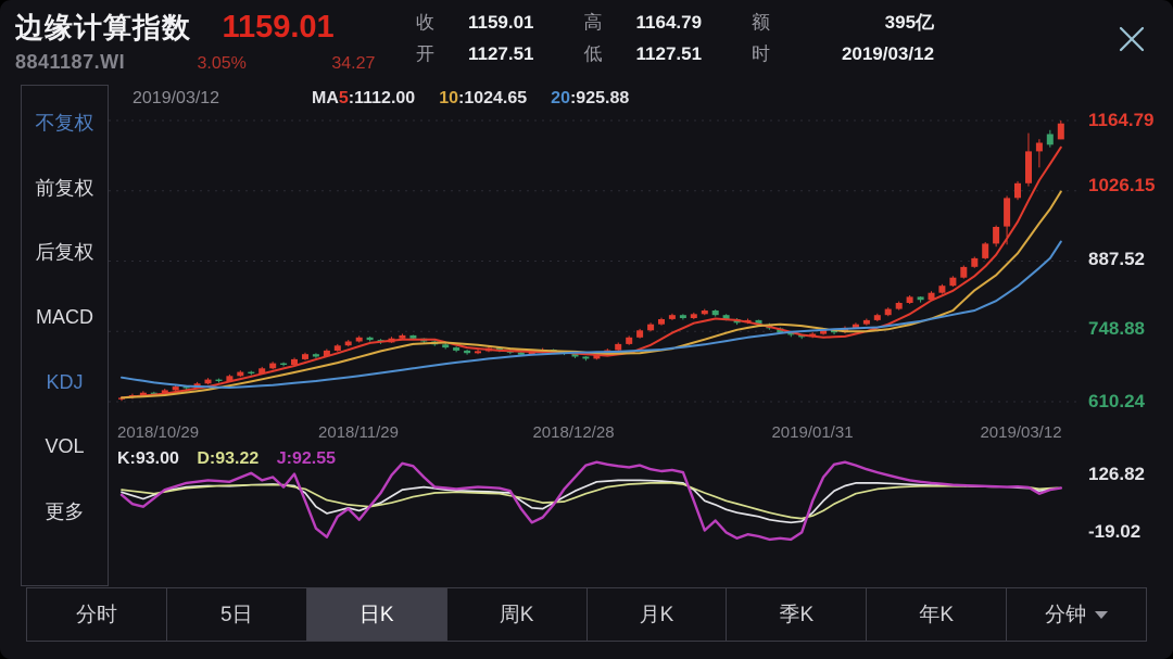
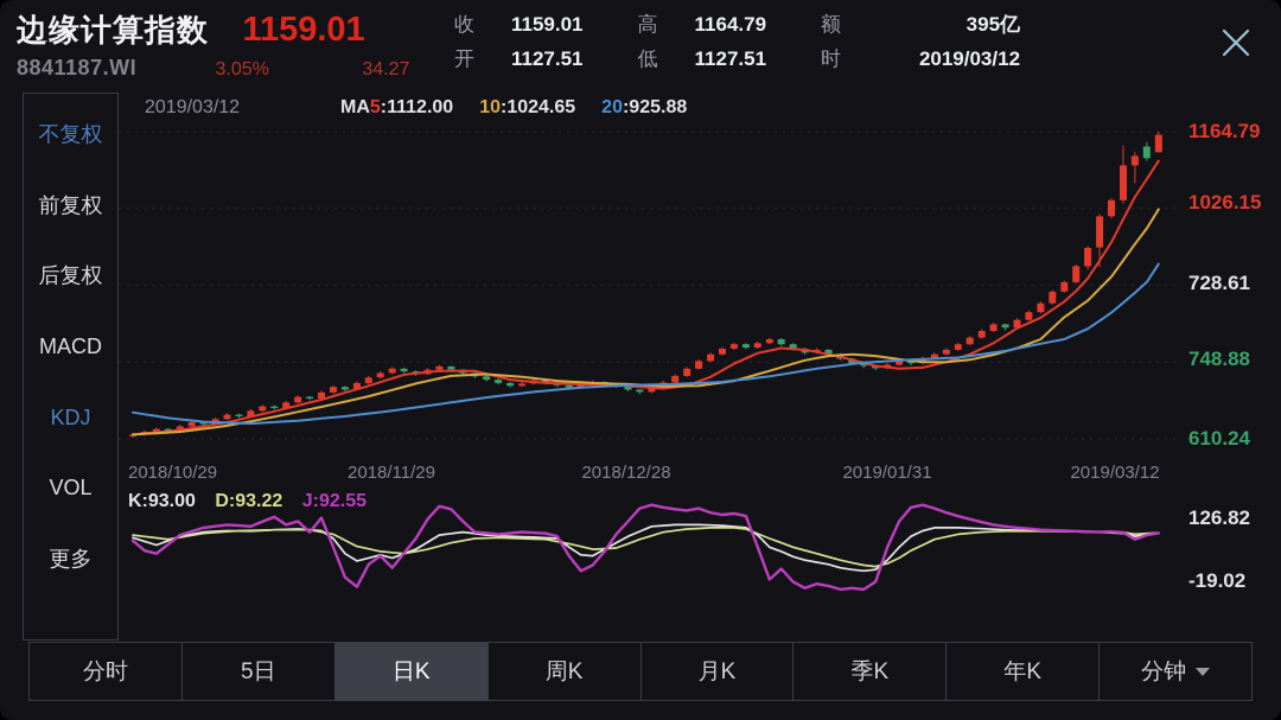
  边缘计算指数 1159.01
  8841187.WI 3.05% 34.27
  收
  1159.01
  开
  1127.51
  高
  1164.79
  低
  1127.51
  额
  395亿
  时
  2019/03/12
  不复权
  前复权
  后复权
  MACD
  KDJ
  VOL
  更多
  2019/03/12
  MA5:1112.00 10:1024.65 20:925.88
  1164.79
  1026.15
- 887.52
+ 728.61
  748.88
  610.24
  126.82
  -19.02
  2018/10/29
  2018/11/29
  2018/12/28
  2019/01/31
  2019/03/12
  K:93.00 D:93.22 J:92.55
  分时
  5日
  日K
  周K
  月K
  季K
  年K
  分钟
